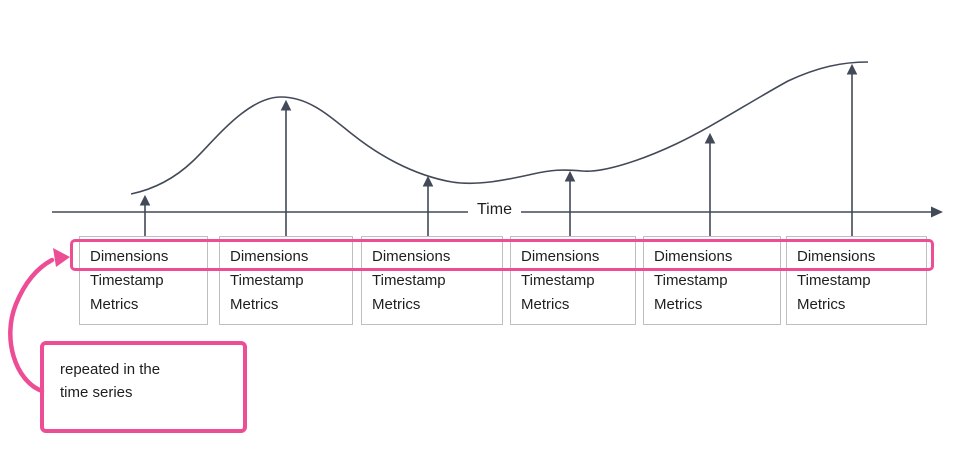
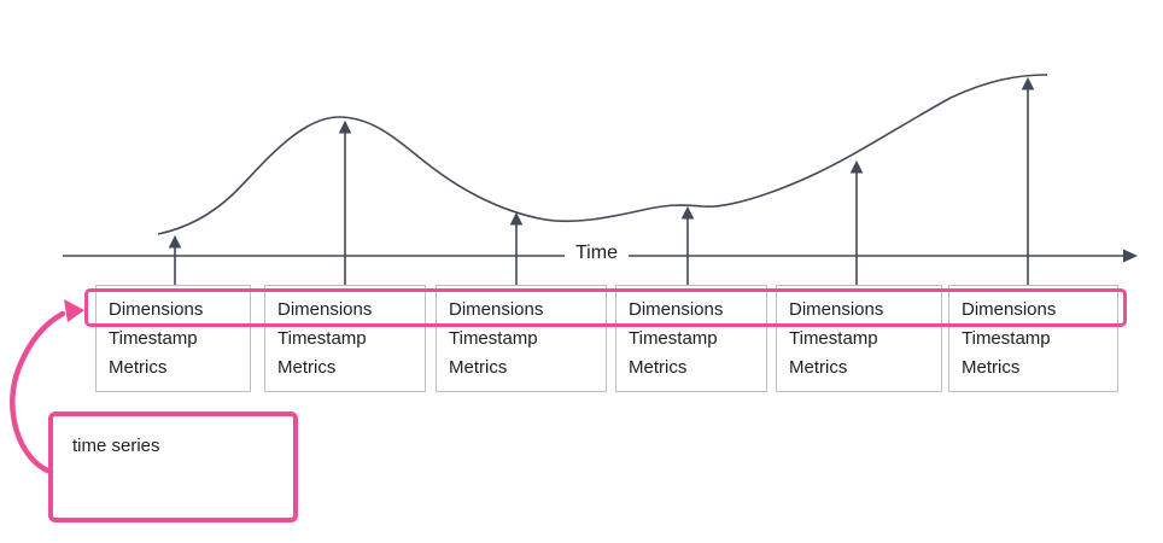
  Time
  Dimensions
  Timestamp
  Metrics
  Dimensions
  Timestamp
  Metrics
  Dimensions
  Timestamp
  Metrics
  Dimensions
  Timestamp
  Metrics
  Dimensions
  Timestamp
  Metrics
  Dimensions
  Timestamp
  Metrics
- repeated in the
  time series
